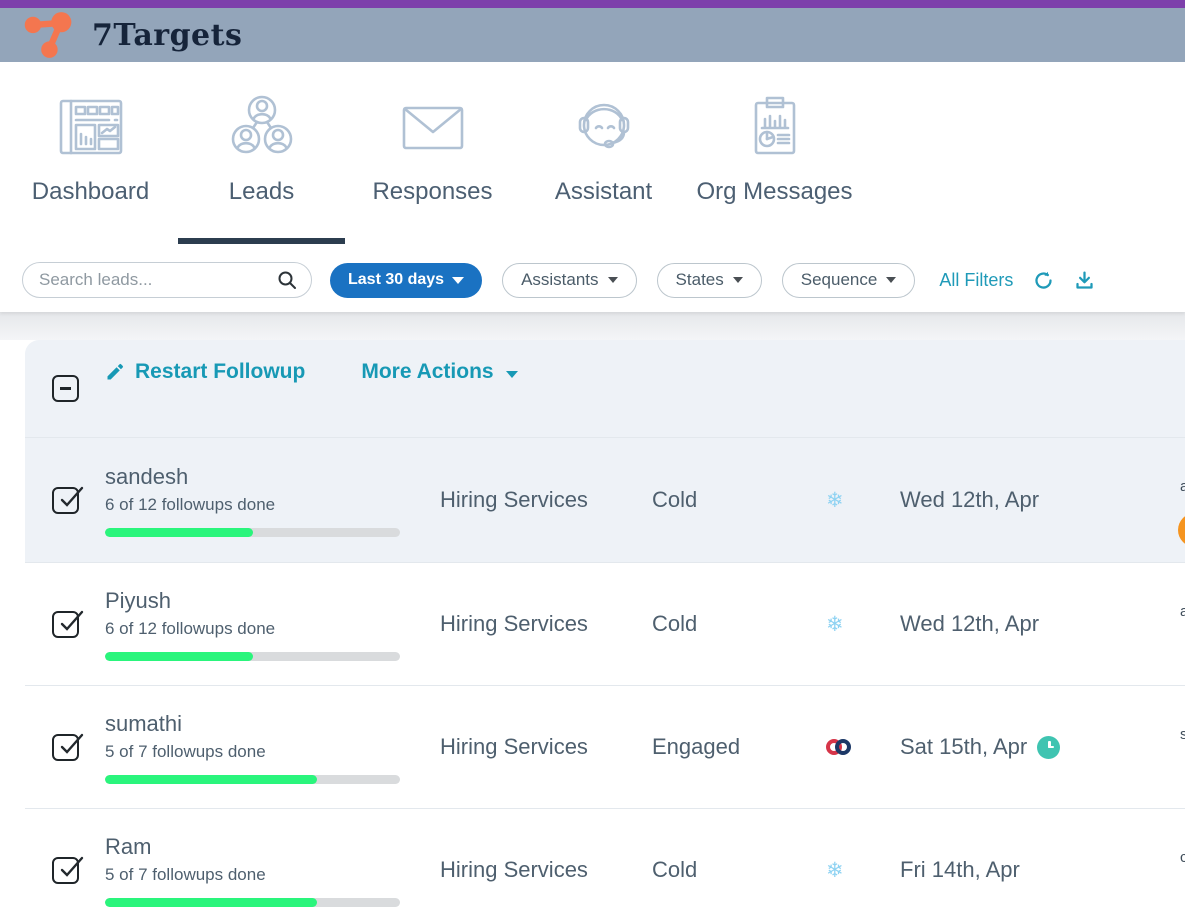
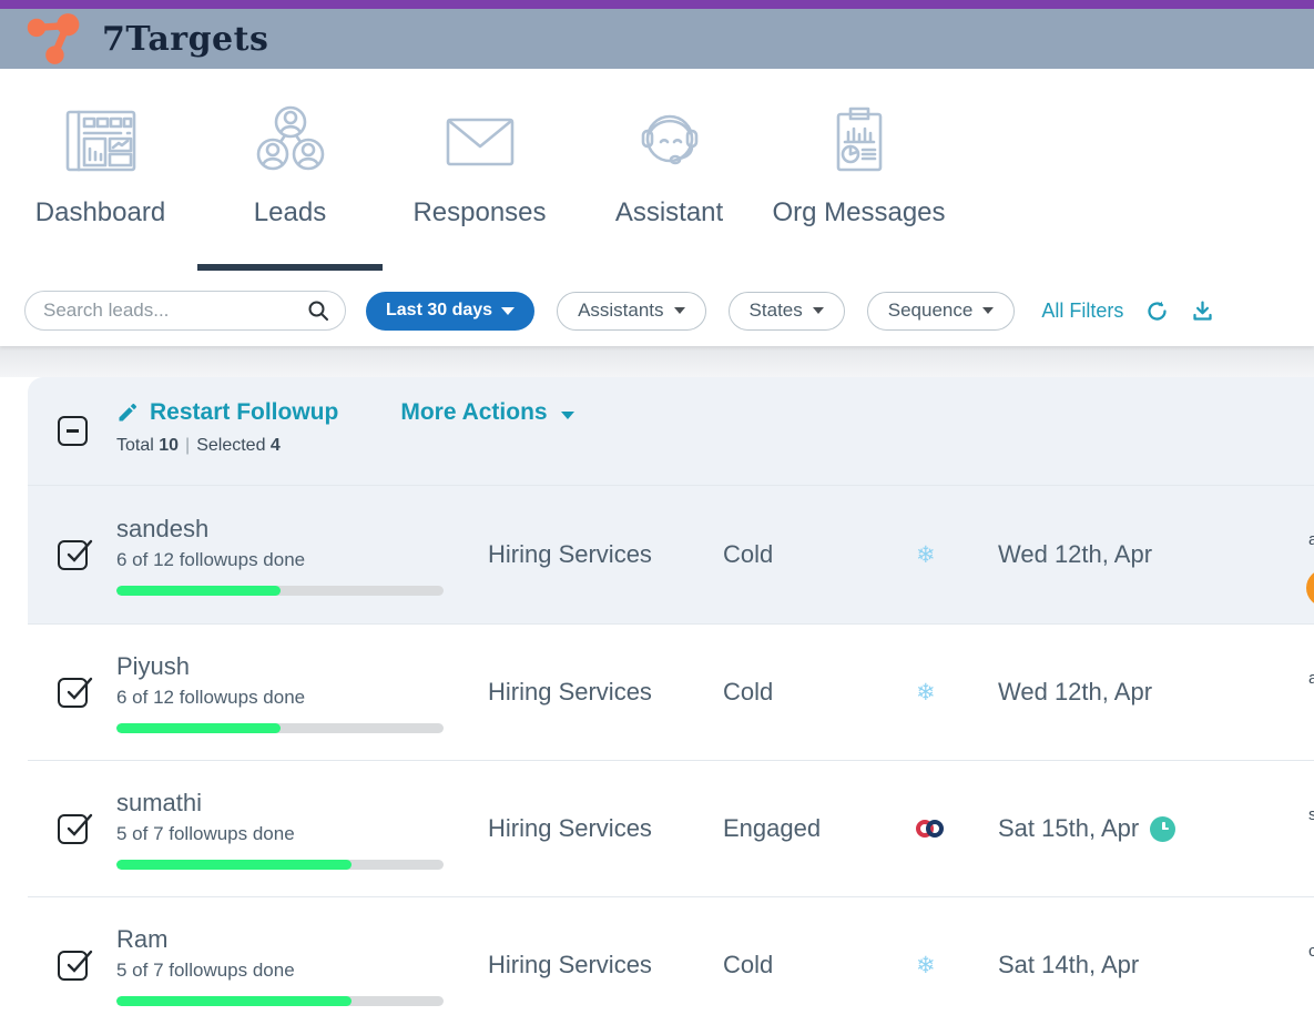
  7Targets
  Dashboard
  Leads
  Responses
  Assistant
  Org Messages
  Search leads...
  Last 30 days
  Assistants
  States
  Sequence
  All Filters
  Restart Followup
  More Actions
+ Total 10 | Selected 4
  sandesh
  6 of 12 followups done
  Hiring Services
  Cold
  ❄
  Wed 12th, Apr
  a
  Piyush
  6 of 12 followups done
  Hiring Services
  Cold
  ❄
  Wed 12th, Apr
  a
  sumathi
  5 of 7 followups done
  Hiring Services
  Engaged
  Sat 15th, Apr
  s
  Ram
  5 of 7 followups done
  Hiring Services
  Cold
  ❄
- Fri 14th, Apr
+ Sat 14th, Apr
  c
